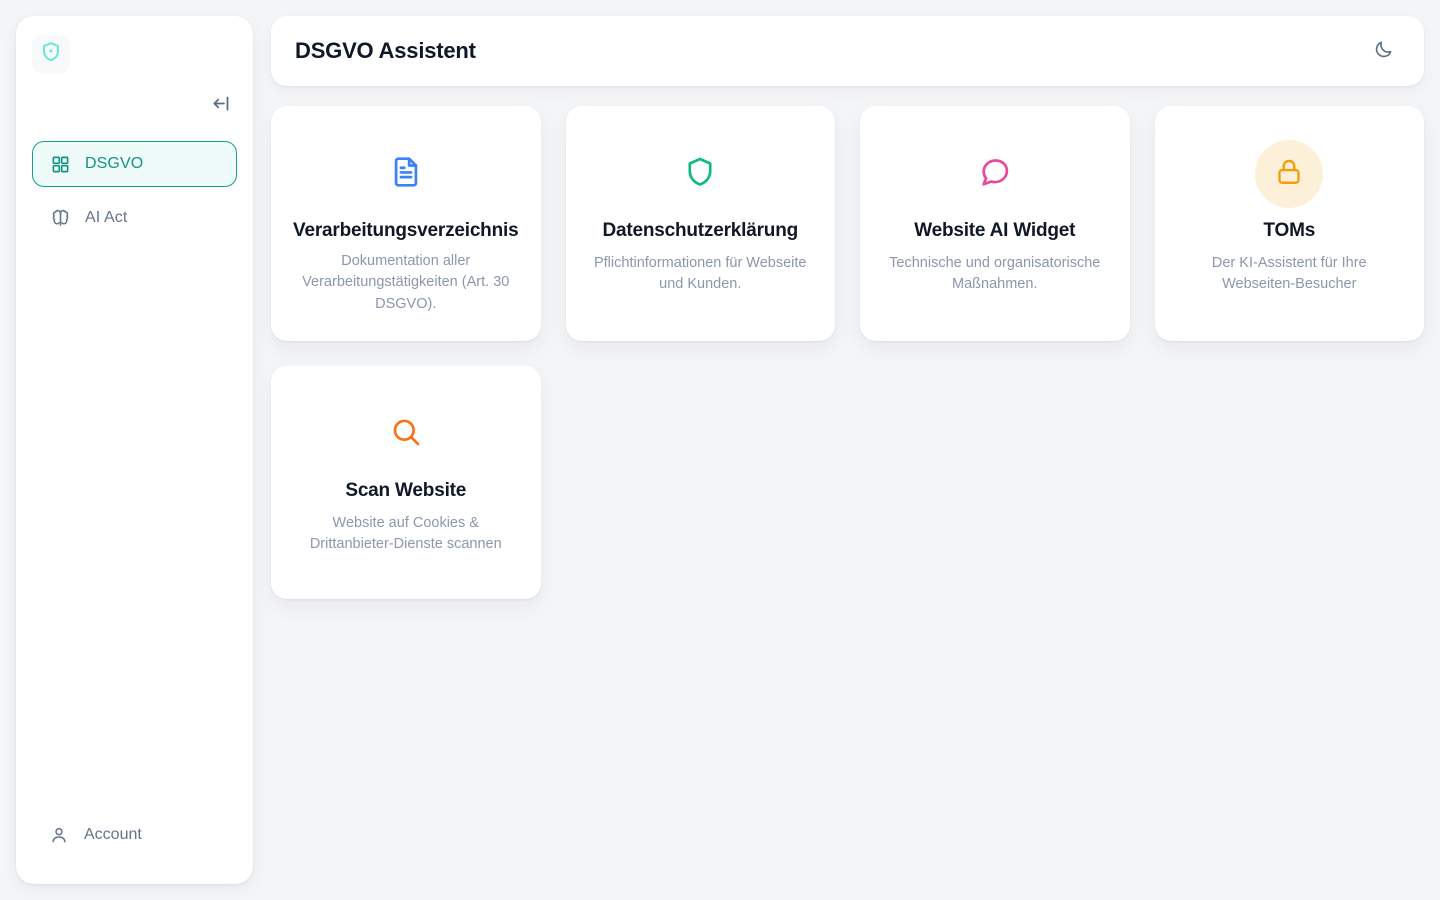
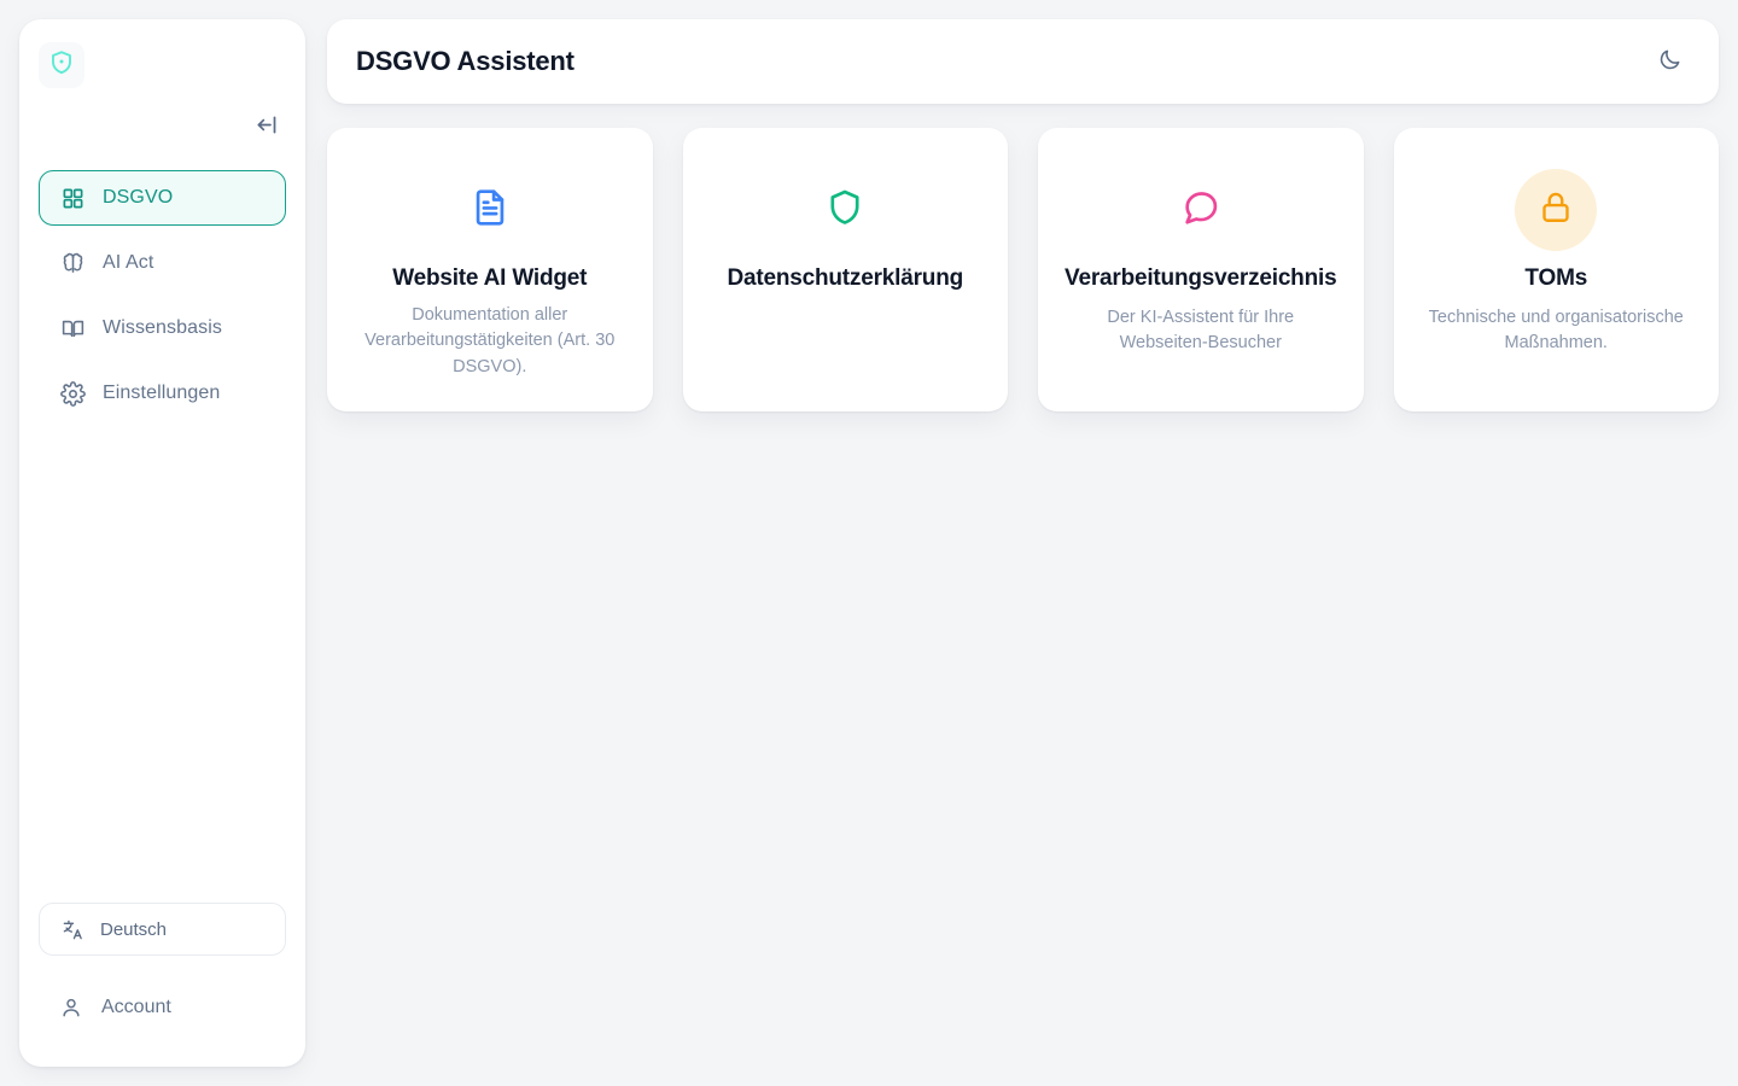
  DSGVO
  AI Act
+ Wissensbasis
+ Einstellungen
+ Deutsch
  Account
  DSGVO Assistent
- Verarbeitungsverzeichnis
+ Website AI Widget
  Dokumentation aller Verarbeitungstätigkeiten (Art. 30 DSGVO).
  Datenschutzerklärung
- Pflichtinformationen für Webseite und Kunden.
- Website AI Widget
+ Verarbeitungsverzeichnis
- Technische und organisatorische Maßnahmen.
+ Der KI-Assistent für Ihre Webseiten-Besucher
  TOMs
- Der KI-Assistent für Ihre Webseiten-Besucher
+ Technische und organisatorische Maßnahmen.
- Scan Website
- Website auf Cookies & Drittanbieter-Dienste scannen
